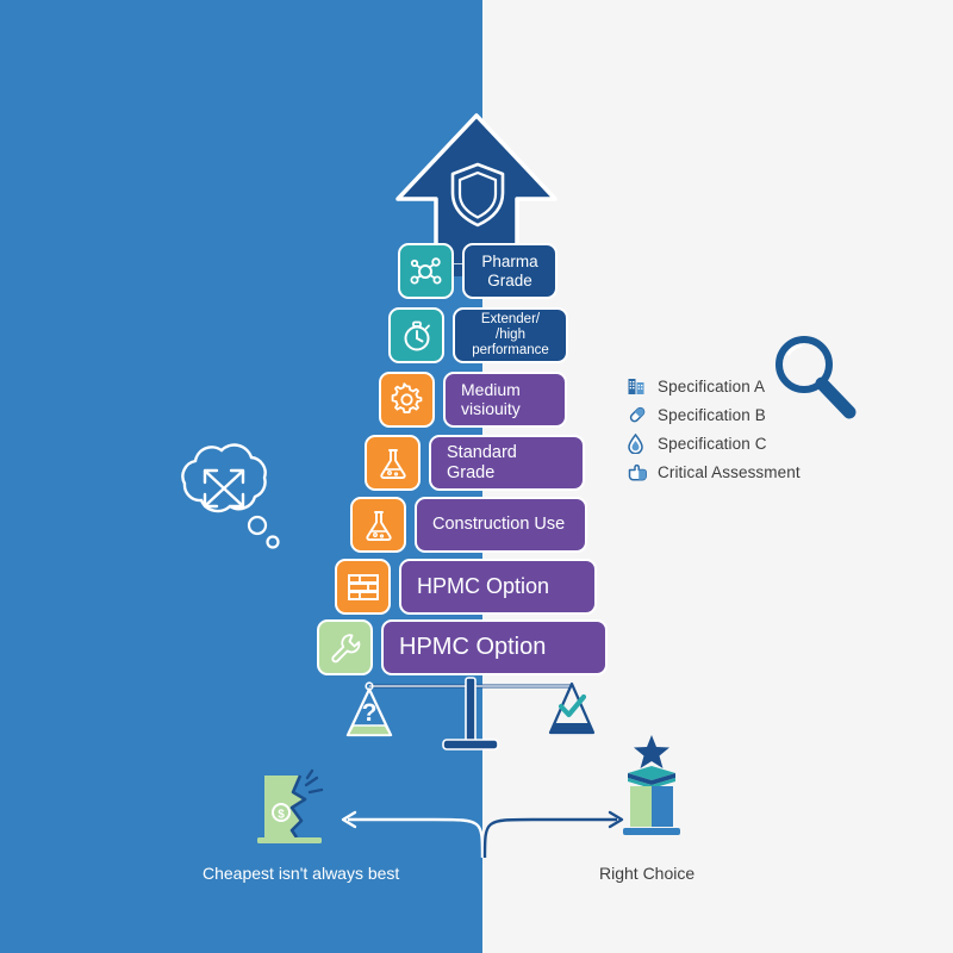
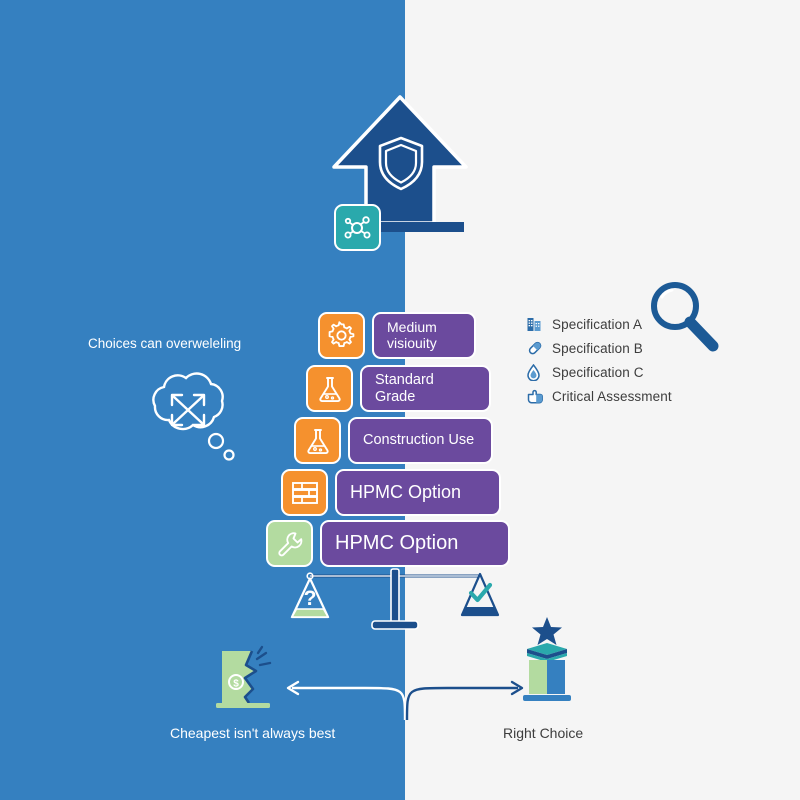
- Pharma
- Grade
- Extender/
- /high performance
  Medium
  visiouity
  Standard Grade
  Construction Use
  HPMC Option
  HPMC Option
  ?
  $
+ Choices can overweleling
  Specification A
  Specification B
  Specification C
  Critical Assessment
  Cheapest isn't always best
  Right Choice
